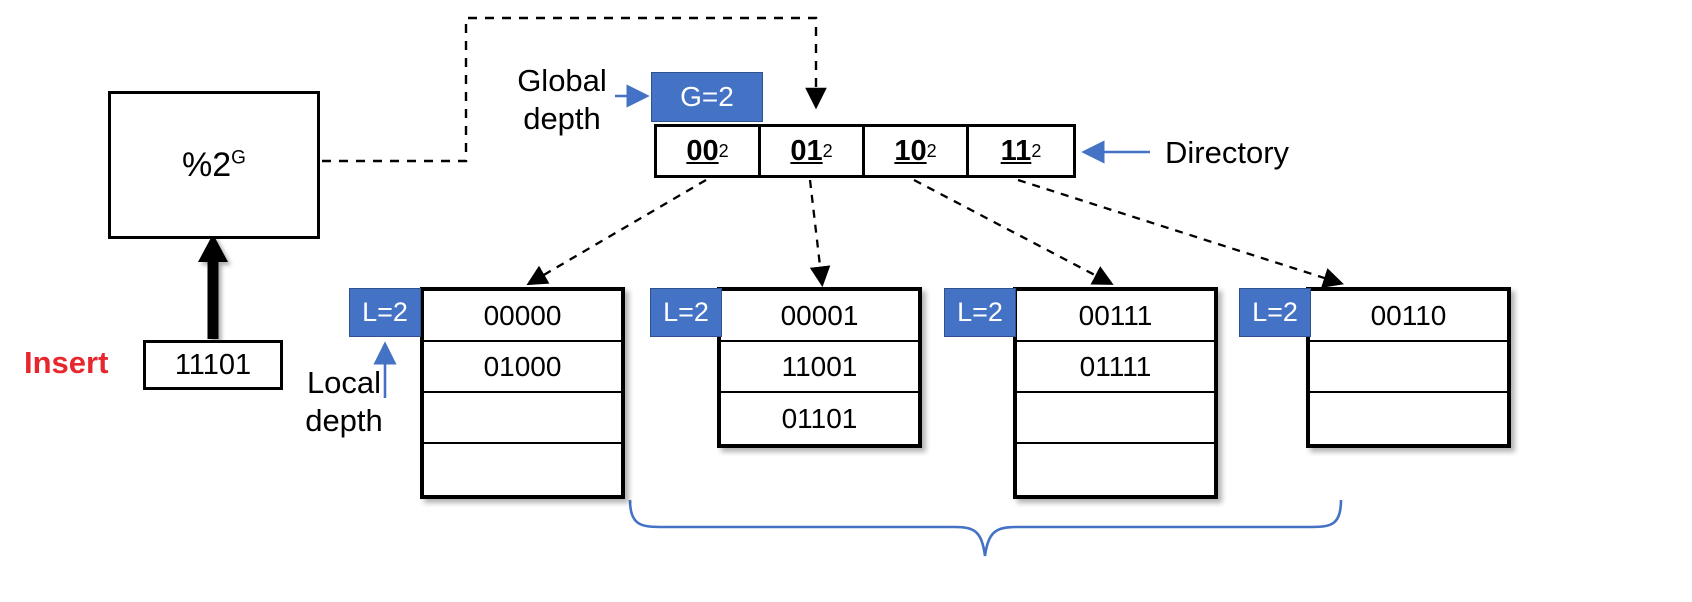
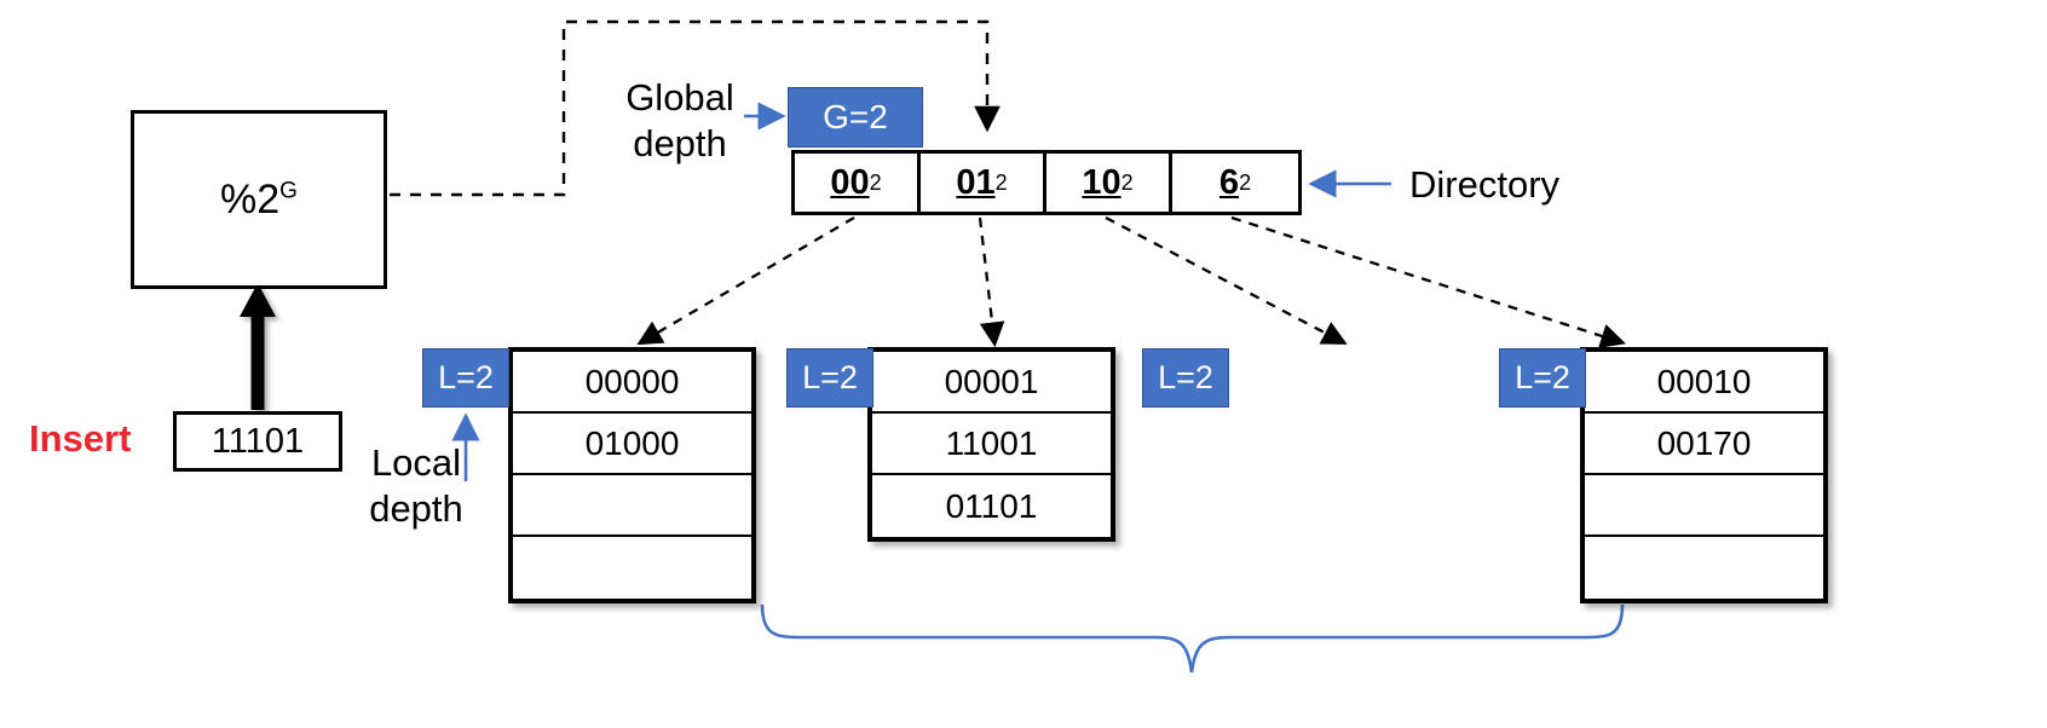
  %2G
  Insert
  11101
  Global
  depth
  G=2
  00
  2
  01
  2
  10
  2
- 11
+ 6
  2
  Directory
  Local
  depth
  00000
  01000
  L=2
  00001
  11001
  01101
  L=2
- 00111
- 01111
  L=2
+ 00010
- 00110
+ 00170
  L=2
